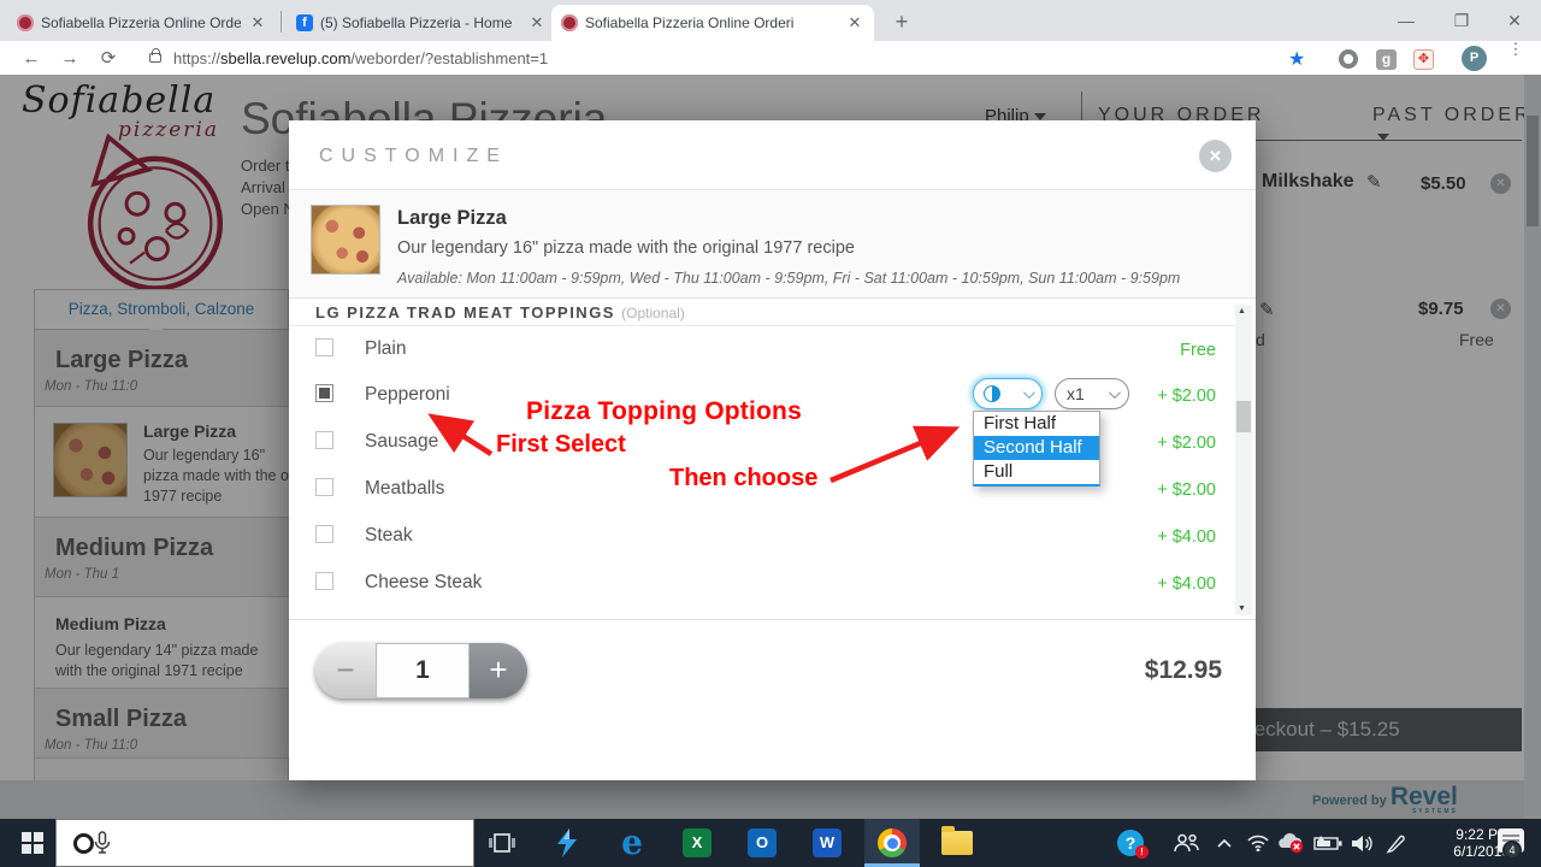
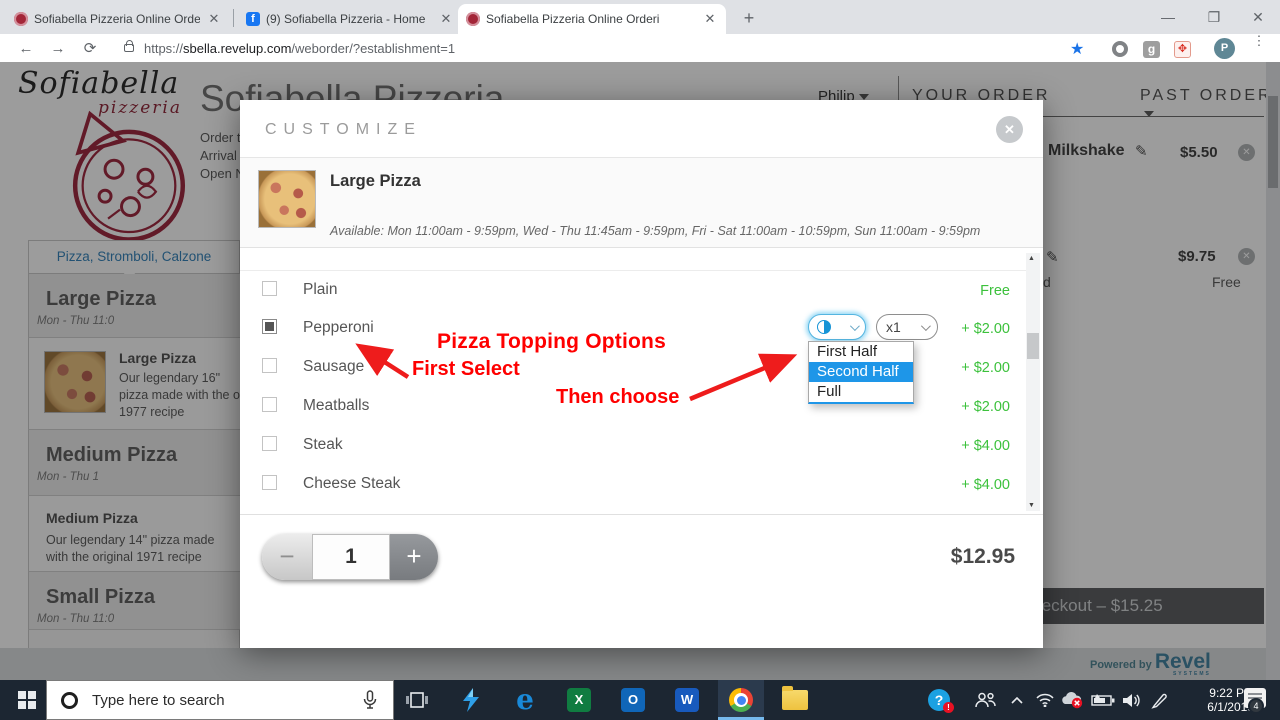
  Sofiabella
  pizzeria
  Sofiabella Pizzeria
  Order t
  Arrival
  Open
  Philip
  YOUR ORDER
  PAST ORDE
  Milkshake
  ✎
  $5.50
  ✕
  ✎
  $9.75
  ✕
  d
  Free
  Pizza, Stromboli, Calzone
  Large PizzaMon - Thu 11:0
  Large Pizza
  Our legendary 16"
  pizza made with the o
  1977 recipe
  Medium PizzaMon - Thu 1
  Medium Pizza
  Our legendary 14" pizza made
  with the original 1971 recipe
  Small PizzaMon - Thu 11:0
  eckout – $15.25
  Powered by Revel
  CUSTOMIZE
  ✕
  Large Pizza
- Our legendary 16" pizza made with the original 1977 recipe
- Available: Mon 11:00am - 9:59pm, Wed - Thu 11:00am - 9:59pm, Fri - Sat 11:00am - 10:59pm, Sun 11:00am - 9:59pm
+ Available: Mon 11:00am - 9:59pm, Wed - Thu 11:45am - 9:59pm, Fri - Sat 11:00am - 10:59pm, Sun 11:00am - 9:59pm
- LG PIZZA TRAD MEAT TOPPINGS (Optional)
  Plain
  Free
  Pepperoni
  + $2.00
  Sausage
  + $2.00
  Meatballs
  + $2.00
  Steak
  + $4.00
  Cheese Steak
  + $4.00
  x1
  First Half
  Second Half
  Full
  −
  1
  +
  $12.95
  Pizza Topping Options
  First Select
  Then choose
  Sofiabella Pizzeria Online Orde
  ✕
  f
- (5) Sofiabella Pizzeria - Home
+ (9) Sofiabella Pizzeria - Home
  ✕
  Sofiabella Pizzeria Online Orderi
  ✕
  +
  —
  ❐
  ✕
  ←
  →
  ⟳
  https://sbella.revelup.com/weborder/?establishment=1
  ★
  g
  ✥
  P
  ⋮
+ Type here to search
  e
  X
  O
  W
  ?
  !
  9:22 P
  6/1/20
  4
